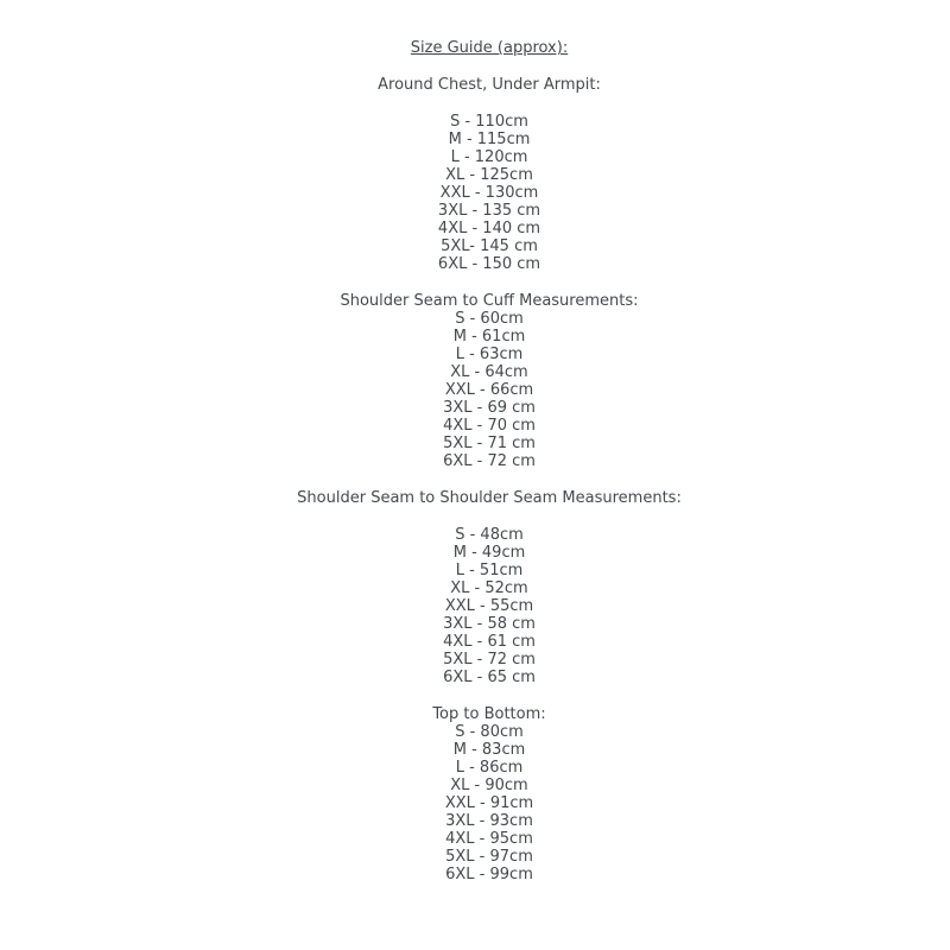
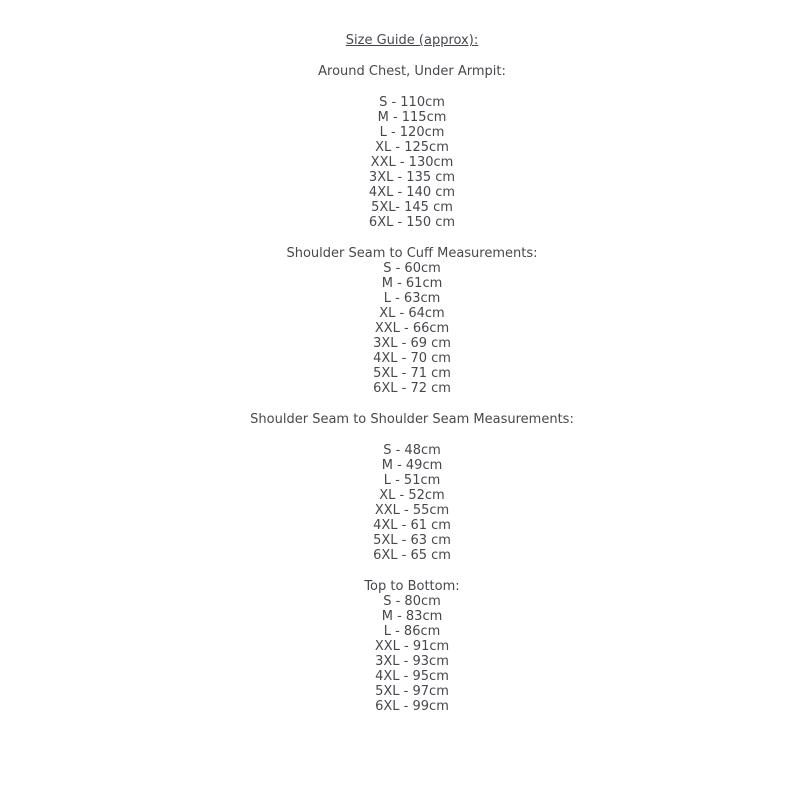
  Size Guide (approx):
  Around Chest, Under Armpit:
  S - 110cm
  M - 115cm
  L - 120cm
  XL - 125cm
  XXL - 130cm
  3XL - 135 cm
  4XL - 140 cm
  5XL- 145 cm
  6XL - 150 cm
  Shoulder Seam to Cuff Measurements:
  S - 60cm
  M - 61cm
  L - 63cm
  XL - 64cm
  XXL - 66cm
  3XL - 69 cm
  4XL - 70 cm
  5XL - 71 cm
  6XL - 72 cm
  Shoulder Seam to Shoulder Seam Measurements:
  S - 48cm
  M - 49cm
  L - 51cm
  XL - 52cm
  XXL - 55cm
- 3XL - 58 cm
  4XL - 61 cm
- 5XL - 72 cm
+ 5XL - 63 cm
  6XL - 65 cm
  Top to Bottom:
  S - 80cm
  M - 83cm
  L - 86cm
- XL - 90cm
  XXL - 91cm
  3XL - 93cm
  4XL - 95cm
  5XL - 97cm
  6XL - 99cm
